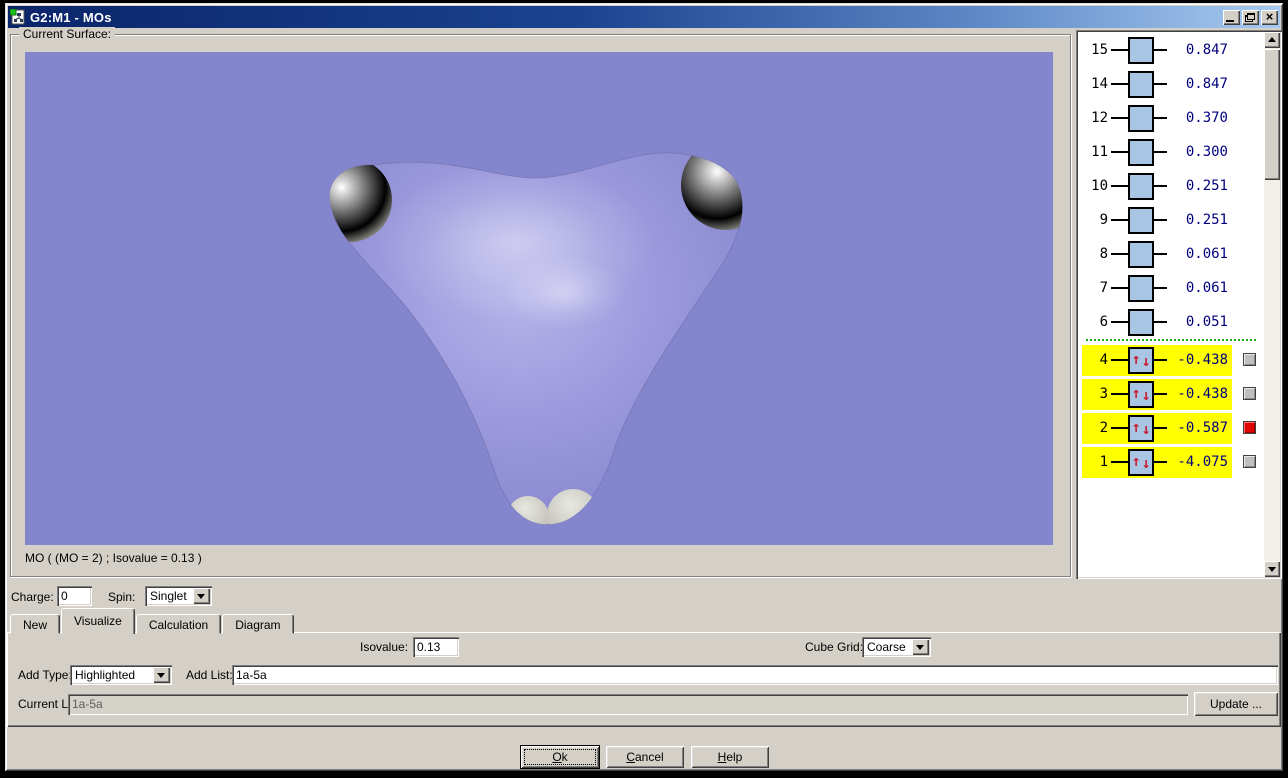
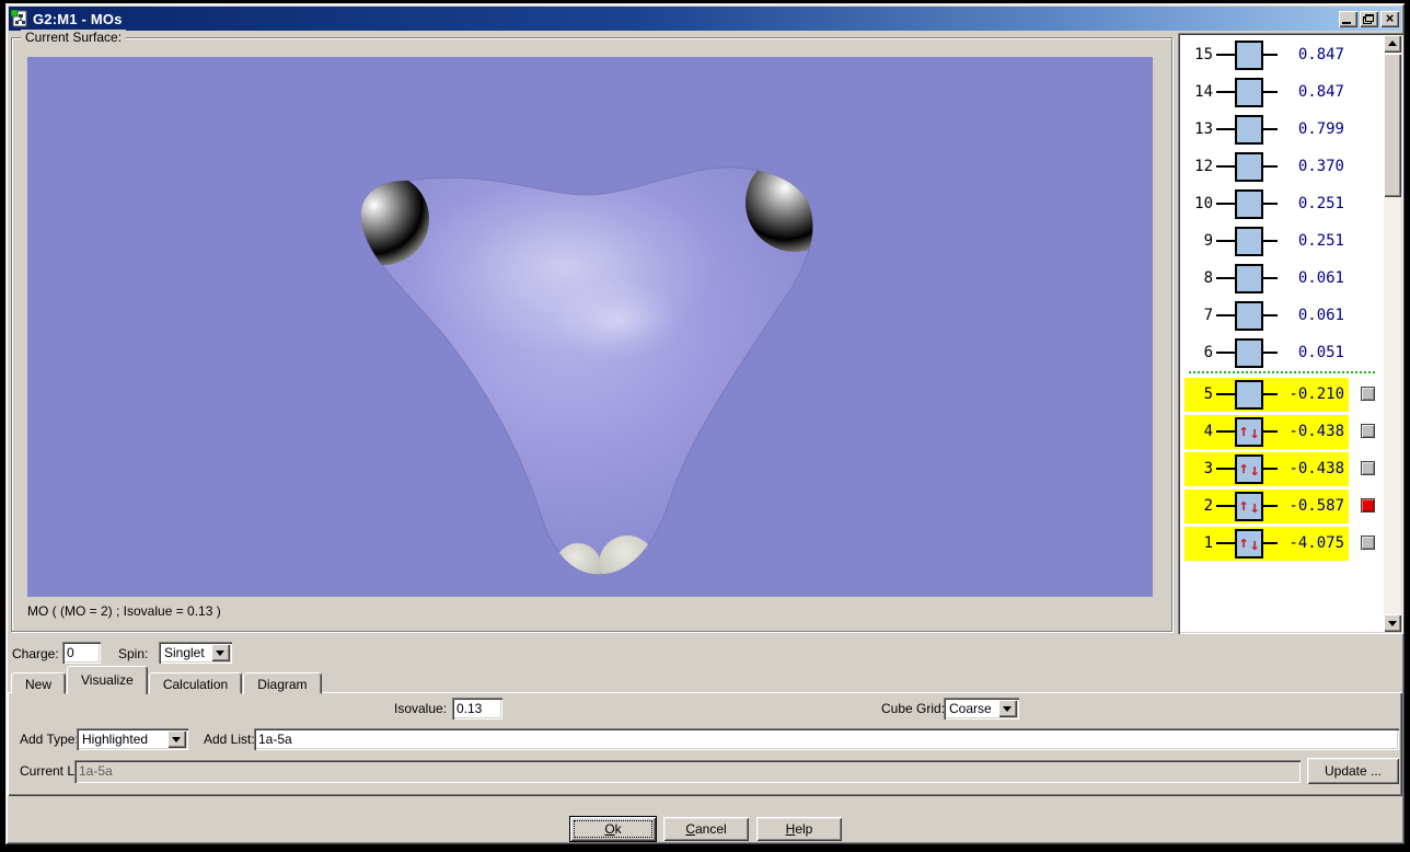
  G2:M1 - MOs
  ×
  Current Surface:
  MO ( (MO = 2) ; Isovalue = 0.13 )
  15
  0.847
  14
  0.847
+ 13
+ 0.799
  12
  0.370
- 11
- 0.300
  10
  0.251
  9
  0.251
  8
  0.061
  7
  0.061
  6
  0.051
+ 5
+ -0.210
  4
  ↑
  ↓
  -0.438
  3
  ↑
  ↓
  -0.438
  2
  ↑
  ↓
  -0.587
  1
  ↑
  ↓
  -4.075
  Charge:
  0
  Spin:
  Singlet
  New
  Visualize
  Calculation
  Diagram
  Isovalue:
  0.13
  Cube Grid
  Coarse
  Add Type
  Highlighted
  Add List
  1a-5a
  1a-5a
  Update ...
  O
  k
  C
  ancel
  H
  elp
